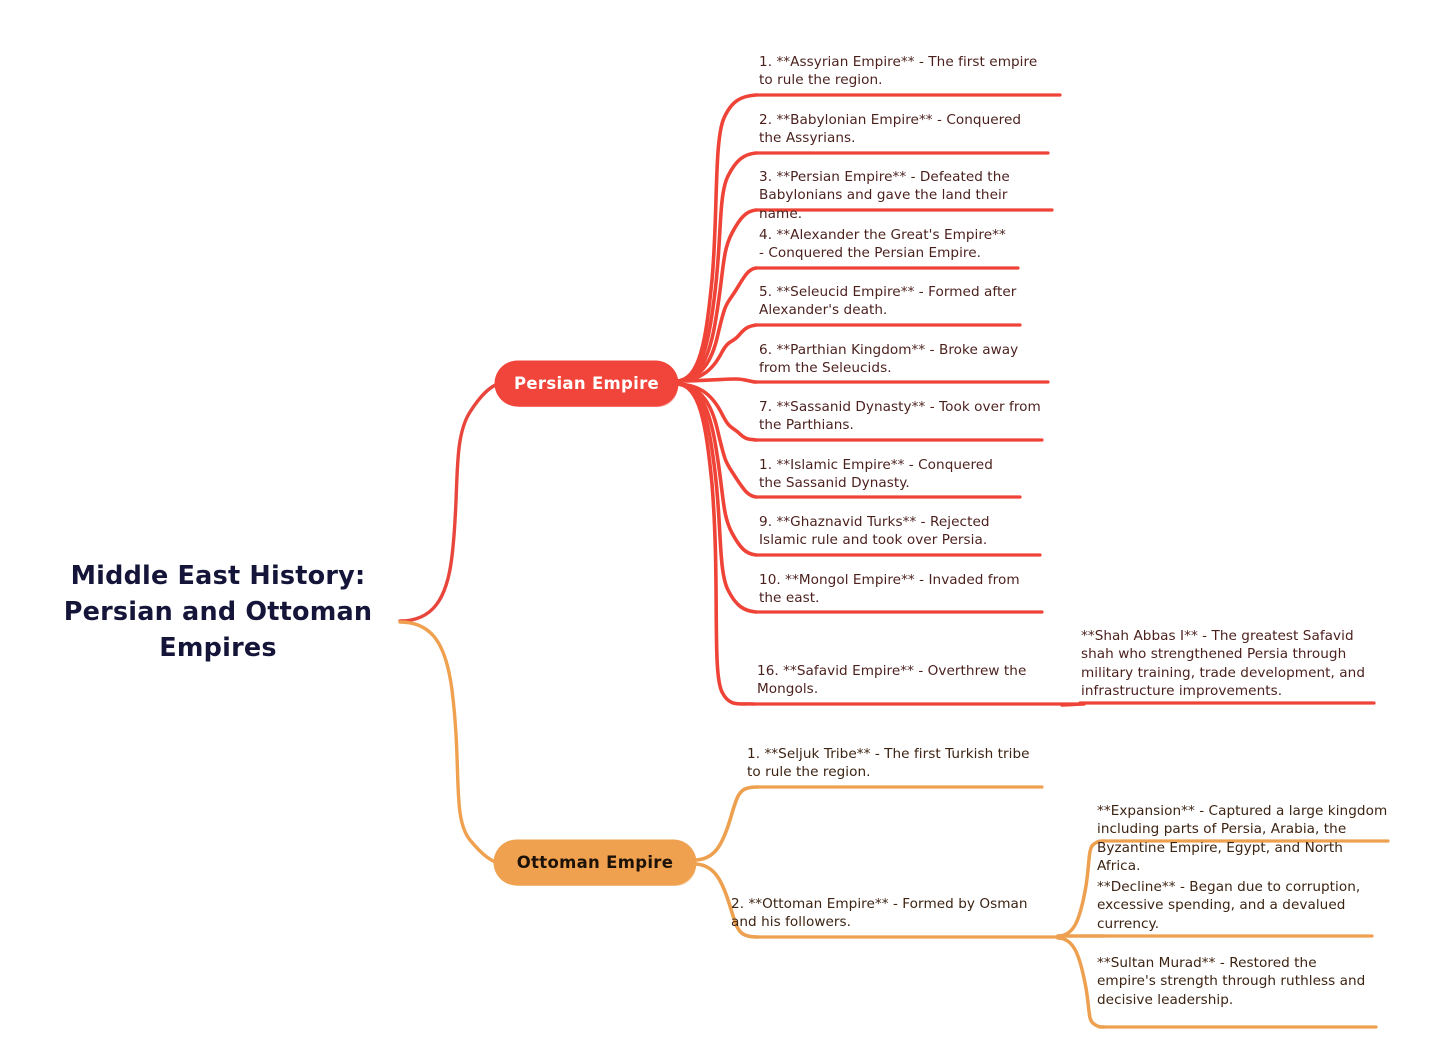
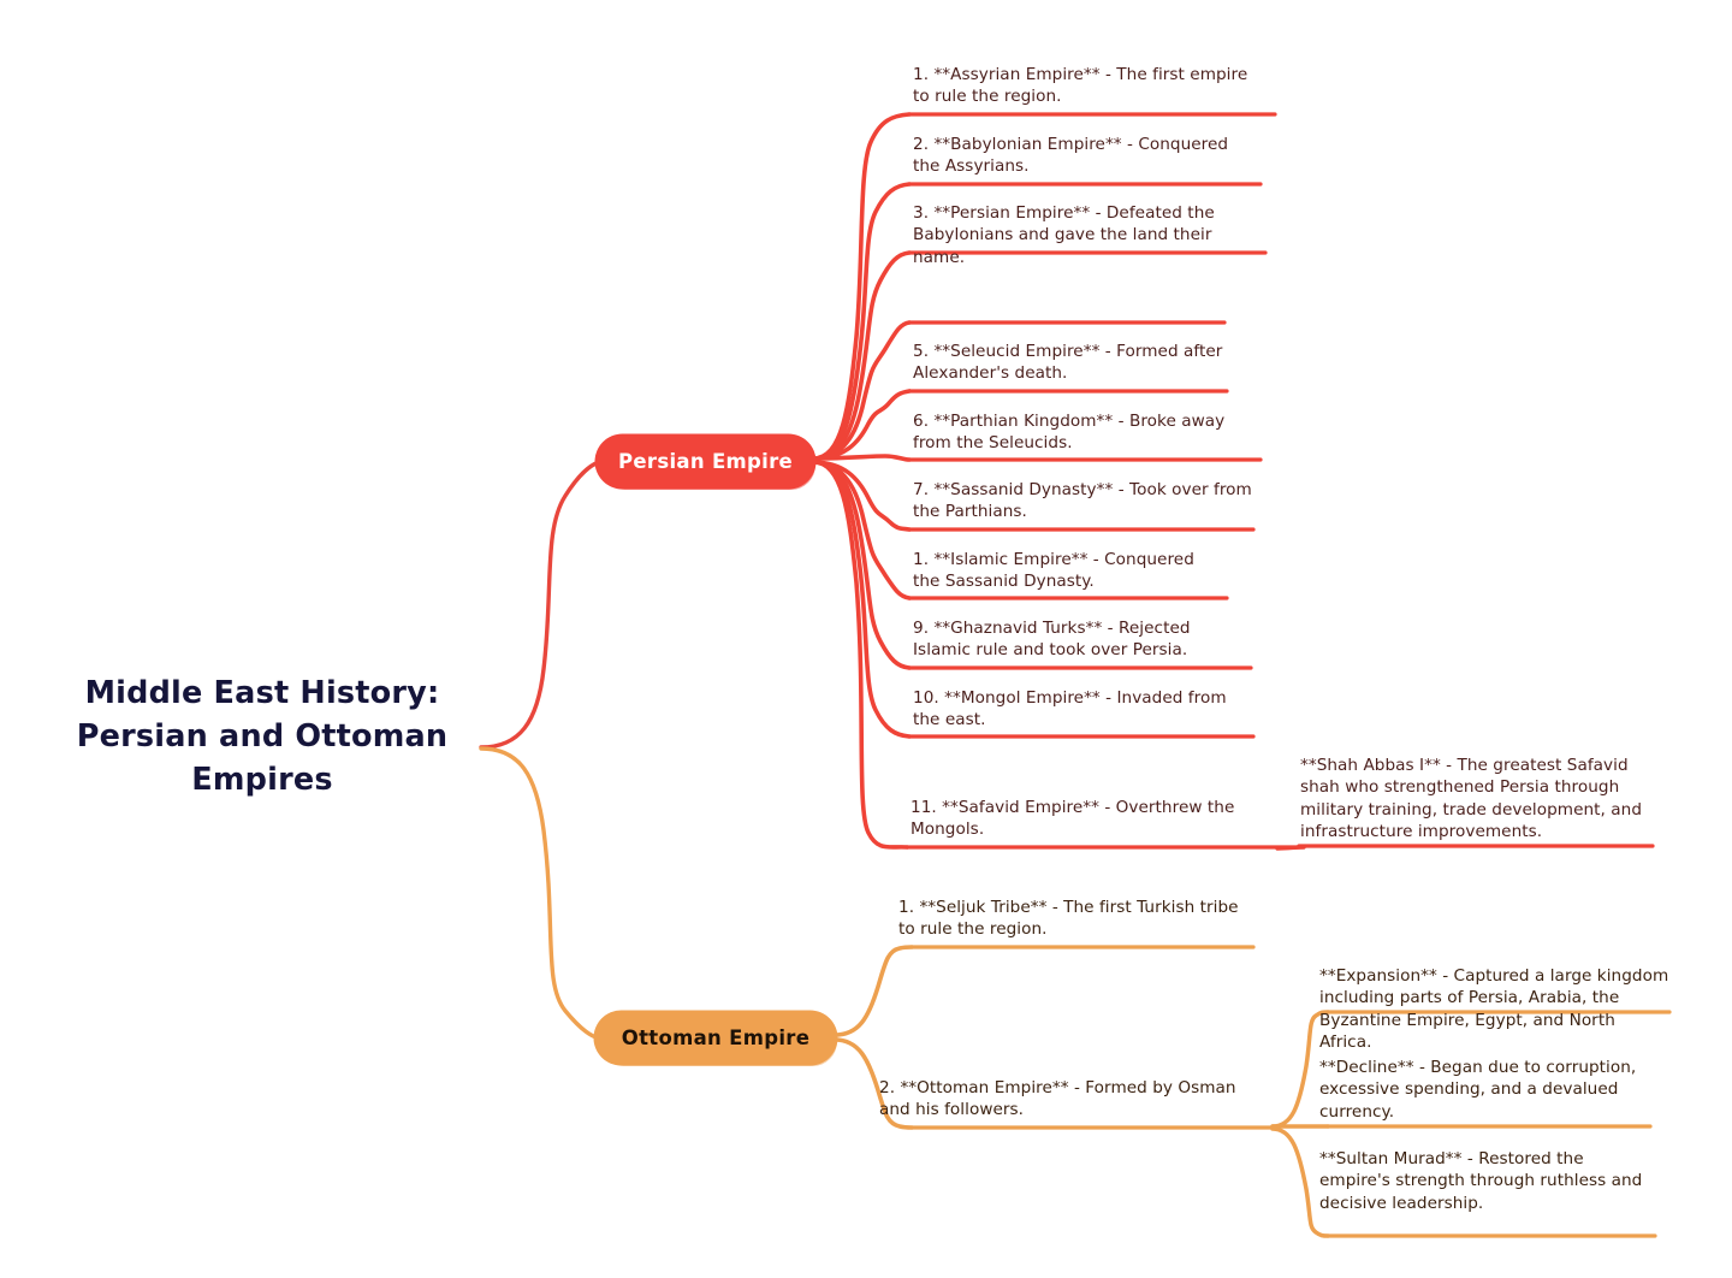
  Middle East History:
  Persian and Ottoman
  Empires
  Persian Empire
  Ottoman Empire
  1. **Assyrian Empire** - The first empire to rule the region.
  2. **Babylonian Empire** - Conquered the Assyrians.
  3. **Persian Empire** - Defeated the Babylonians and gave the land their name.
- 4. **Alexander the Great's Empire** - Conquered the Persian Empire.
  5. **Seleucid Empire** - Formed after Alexander's death.
  6. **Parthian Kingdom** - Broke away from the Seleucids.
  7. **Sassanid Dynasty** - Took over from the Parthians.
  1. **Islamic Empire** - Conquered the Sassanid Dynasty.
  9. **Ghaznavid Turks** - Rejected Islamic rule and took over Persia.
  10. **Mongol Empire** - Invaded from the east.
- 16. **Safavid Empire** - Overthrew the Mongols.
+ 11. **Safavid Empire** - Overthrew the Mongols.
  **Shah Abbas I** - The greatest Safavid shah who strengthened Persia through military training, trade development, and infrastructure improvements.
  1. **Seljuk Tribe** - The first Turkish tribe to rule the region.
  2. **Ottoman Empire** - Formed by Osman and his followers.
  **Expansion** - Captured a large kingdom including parts of Persia, Arabia, the Byzantine Empire, Egypt, and North Africa.
  **Decline** - Began due to corruption, excessive spending, and a devalued currency.
  **Sultan Murad** - Restored the empire's strength through ruthless and decisive leadership.
